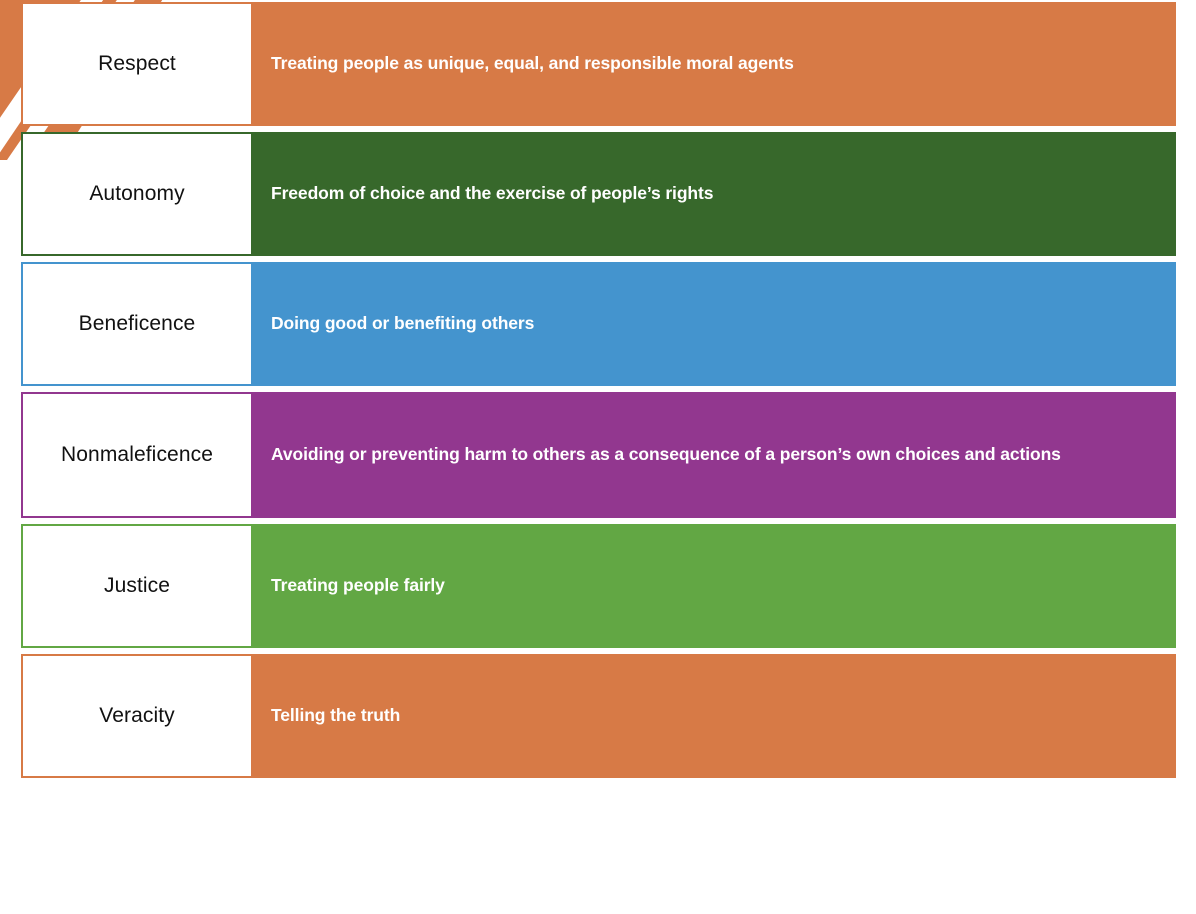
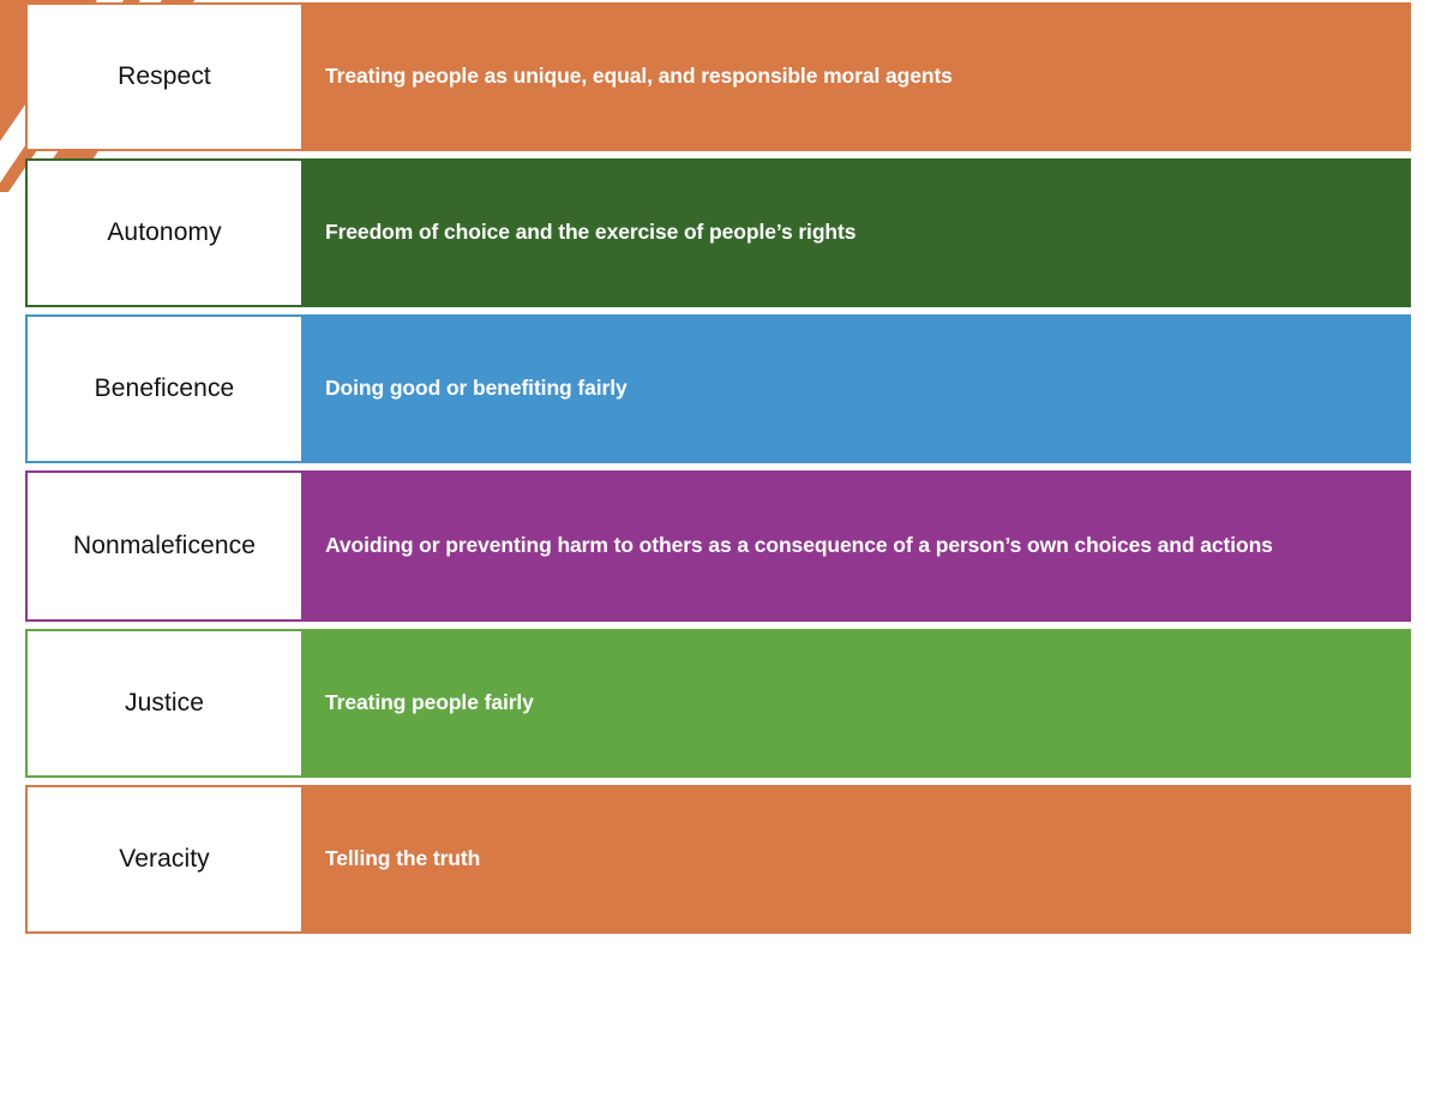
  Respect
  Treating people as unique, equal, and responsible moral agents
  Autonomy
  Freedom of choice and the exercise of people’s rights
  Beneficence
- Doing good or benefiting others
+ Doing good or benefiting fairly
  Nonmaleficence
  Avoiding or preventing harm to others as a consequence of a person’s own choices and actions
  Justice
  Treating people fairly
  Veracity
  Telling the truth
